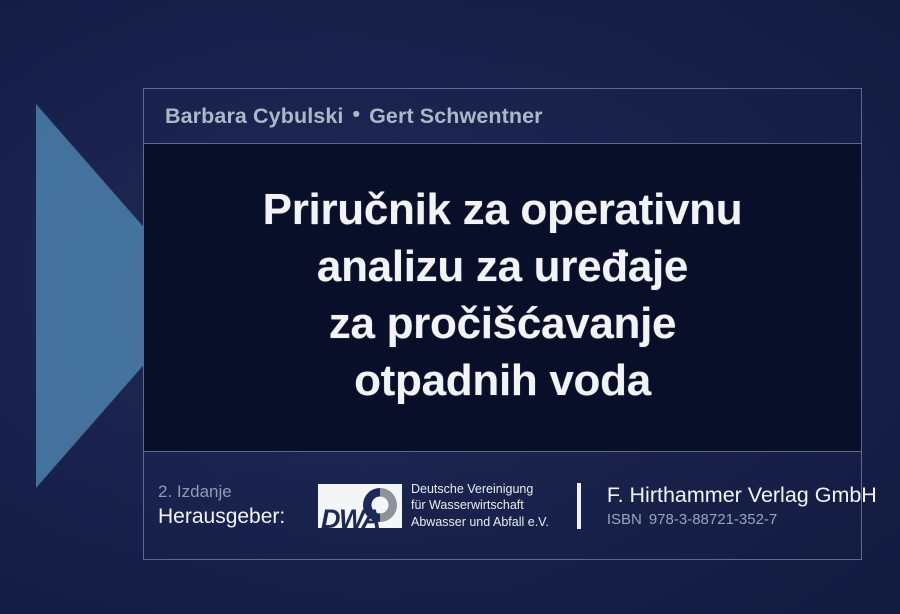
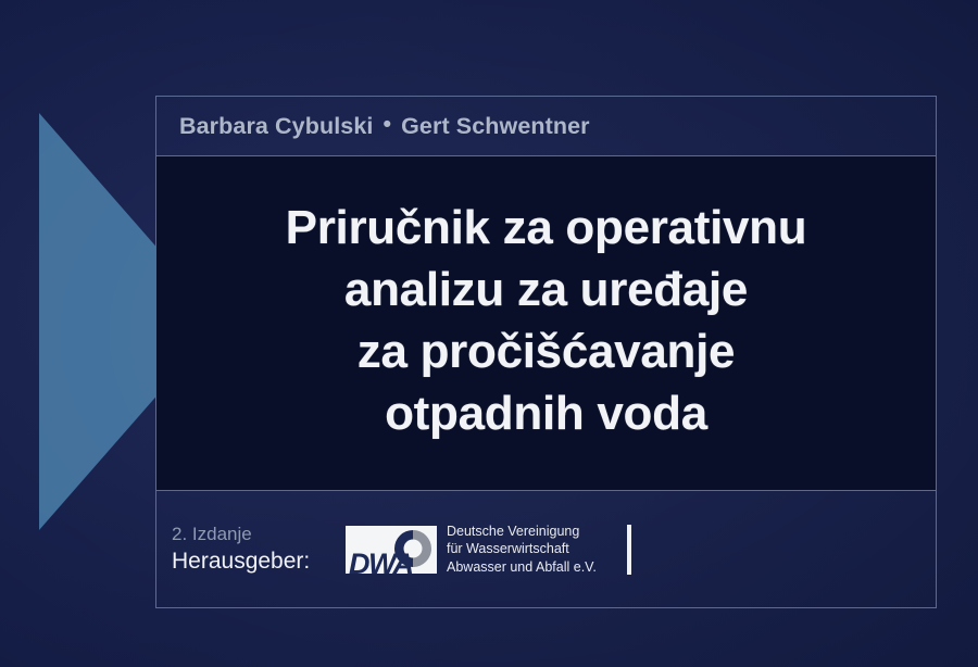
  Barbara Cybulski • Gert Schwentner
  Priručnik za operativnu
  analizu za uređaje
  za pročišćavanje
  otpadnih voda
  2. Izdanje
  Herausgeber:
  DWA
  Deutsche Vereinigung
  für Wasserwirtschaft
  Abwasser und Abfall e.V.
- F. Hirthammer Verlag GmbH
- ISBN 978-3-88721-352-7
